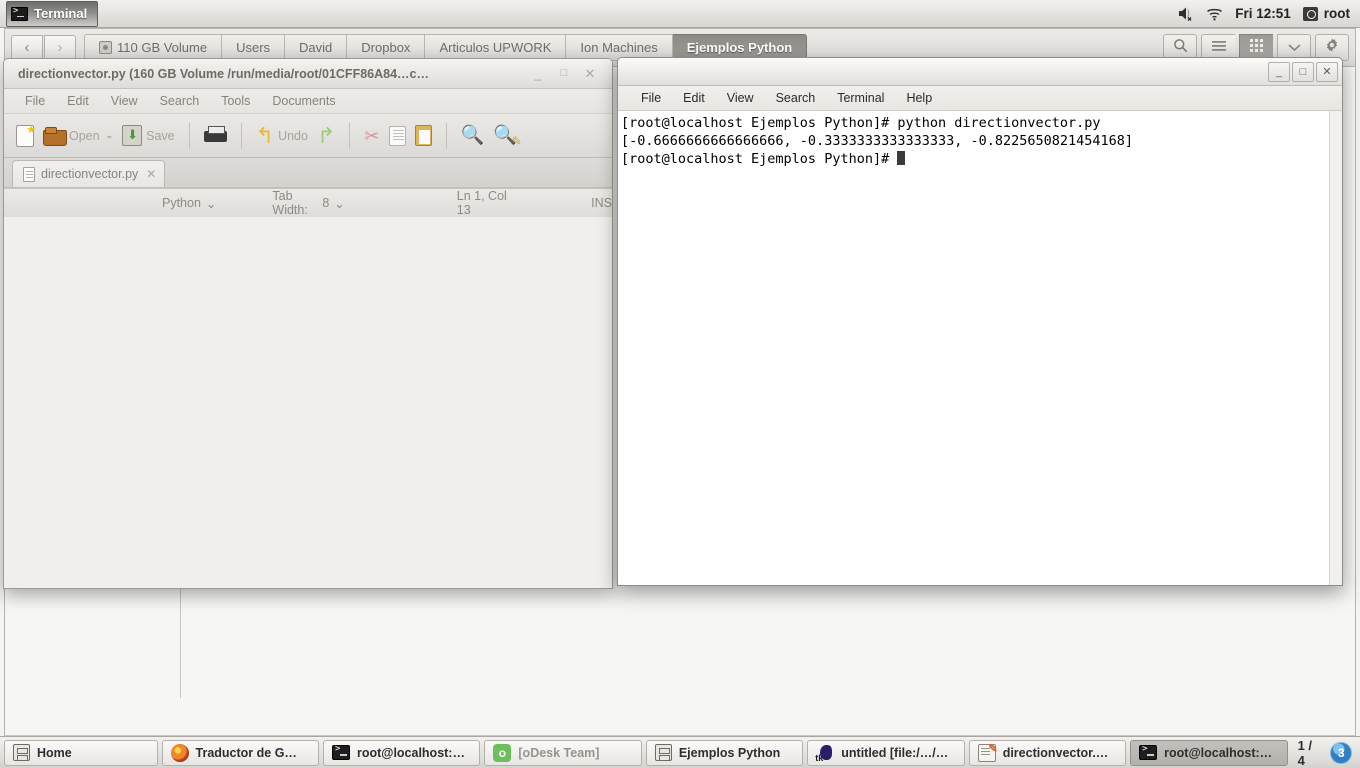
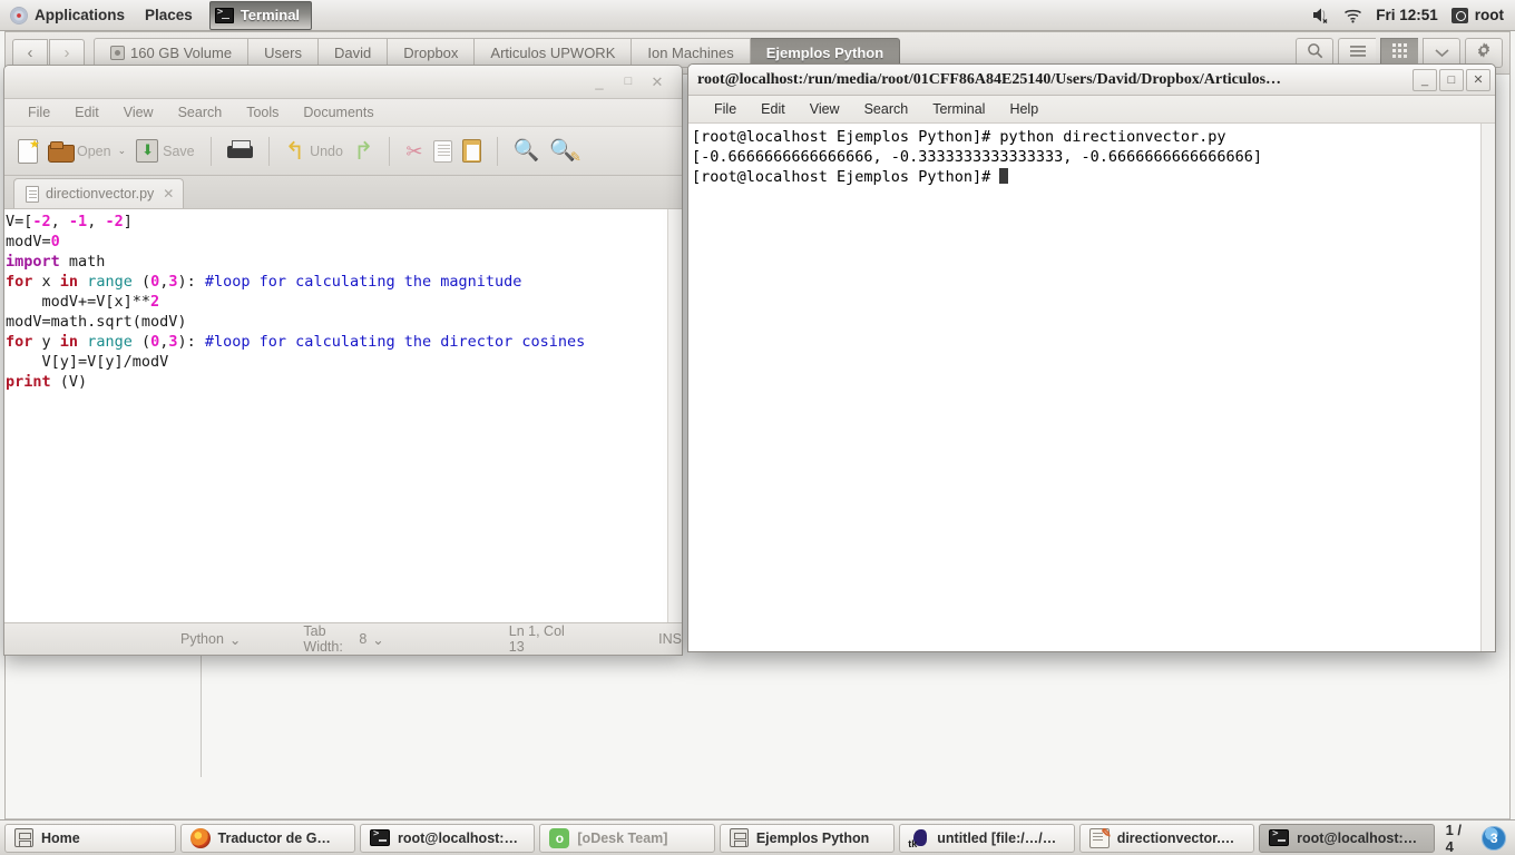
+ Applications
+ Places
  Terminal
  Fri 12:51
  root
  ‹
  ›
- 110 GB Volume
+ 160 GB Volume
  Users
  David
  Dropbox
  Articulos UPWORK
  Ion Machines
  Ejemplos Python
- directionvector.py (160 GB Volume /run/media/root/01CFF86A84…c…
  _
  □
  ✕
  File
  Edit
  View
  Search
  Tools
  Documents
  Open
  ⌄
  Save
  ↰
  Undo
  ↱
  ✂
  🔍
  🔍
  directionvector.py
  ✕
+ V=[-2, -1, -2] modV=0 import math for x in range (0,3): #loop for calculating the magnitude modV+=V[x]**2 modV=math.sqrt(modV) for y in range (0,3): #loop for calculating the director cosines V[y]=V[y]/modV print (V)
  Python
  ⌄
  Tab Width:
  8
  ⌄
  Ln 1, Col 13
  INS
+ root@localhost:/run/media/root/01CFF86A84E25140/Users/David/Dropbox/Articulos…
  _
  □
  ✕
  File
  Edit
  View
  Search
  Terminal
  Help
- [root@localhost Ejemplos Python]# python directionvector.py [-0.6666666666666666, -0.3333333333333333, -0.8225650821454168] [root@localhost Ejemplos Python]#
+ [root@localhost Ejemplos Python]# python directionvector.py [-0.6666666666666666, -0.3333333333333333, -0.6666666666666666] [root@localhost Ejemplos Python]#
  Home
  Traductor de G…
  root@localhost:…
  o
  [oDesk Team]
  Ejemplos Python
  untitled [file:/…/…
  directionvector.…
  root@localhost:…
  1 / 4
  3
